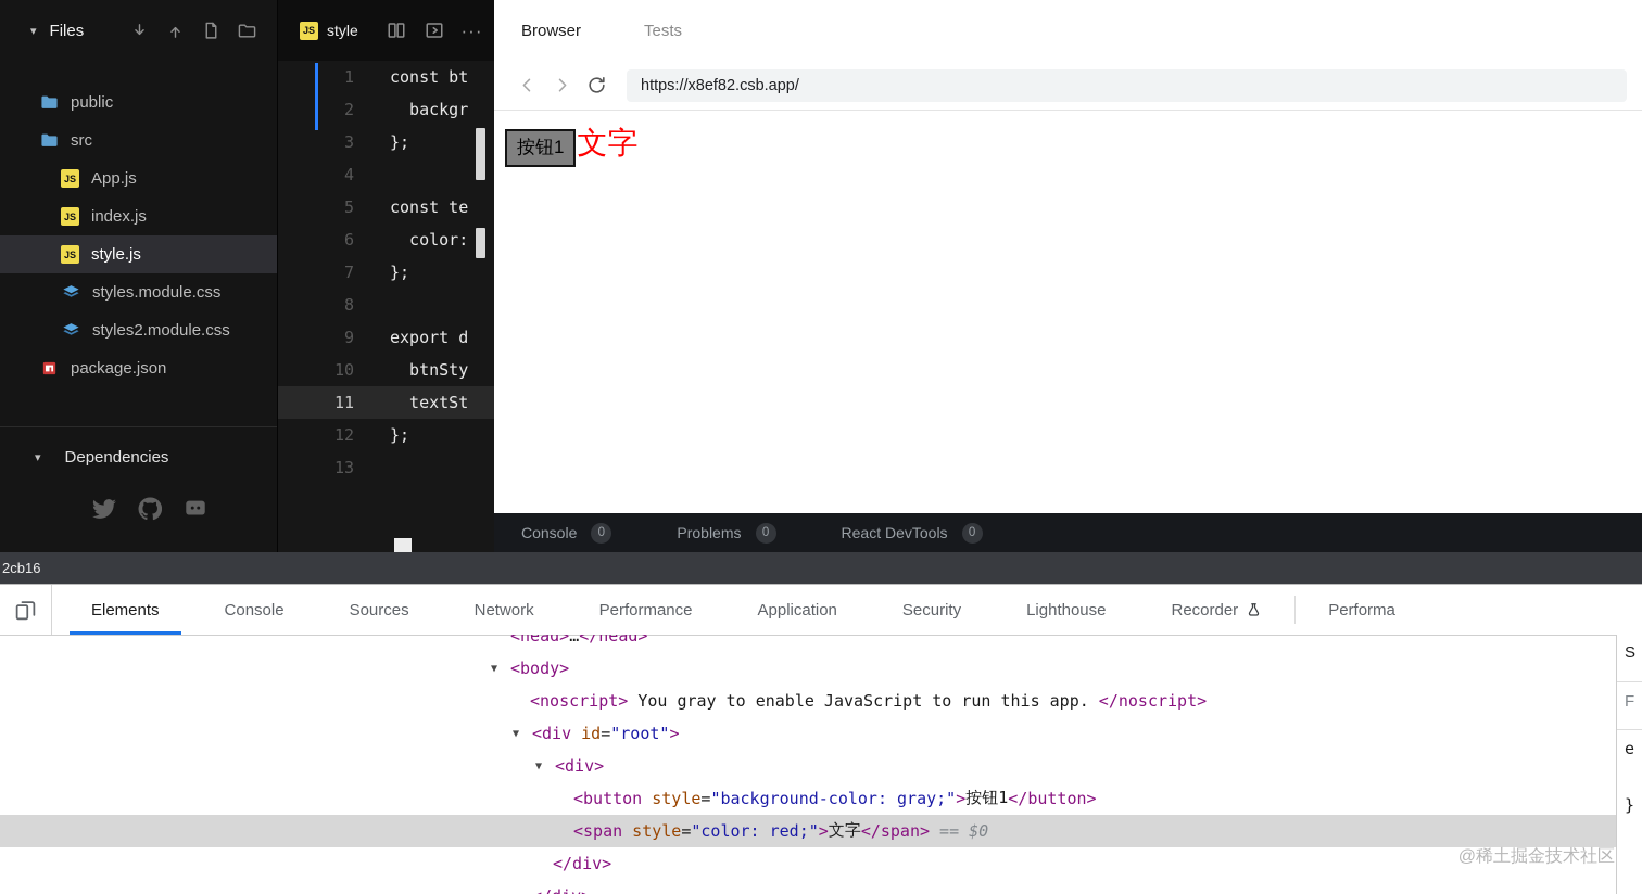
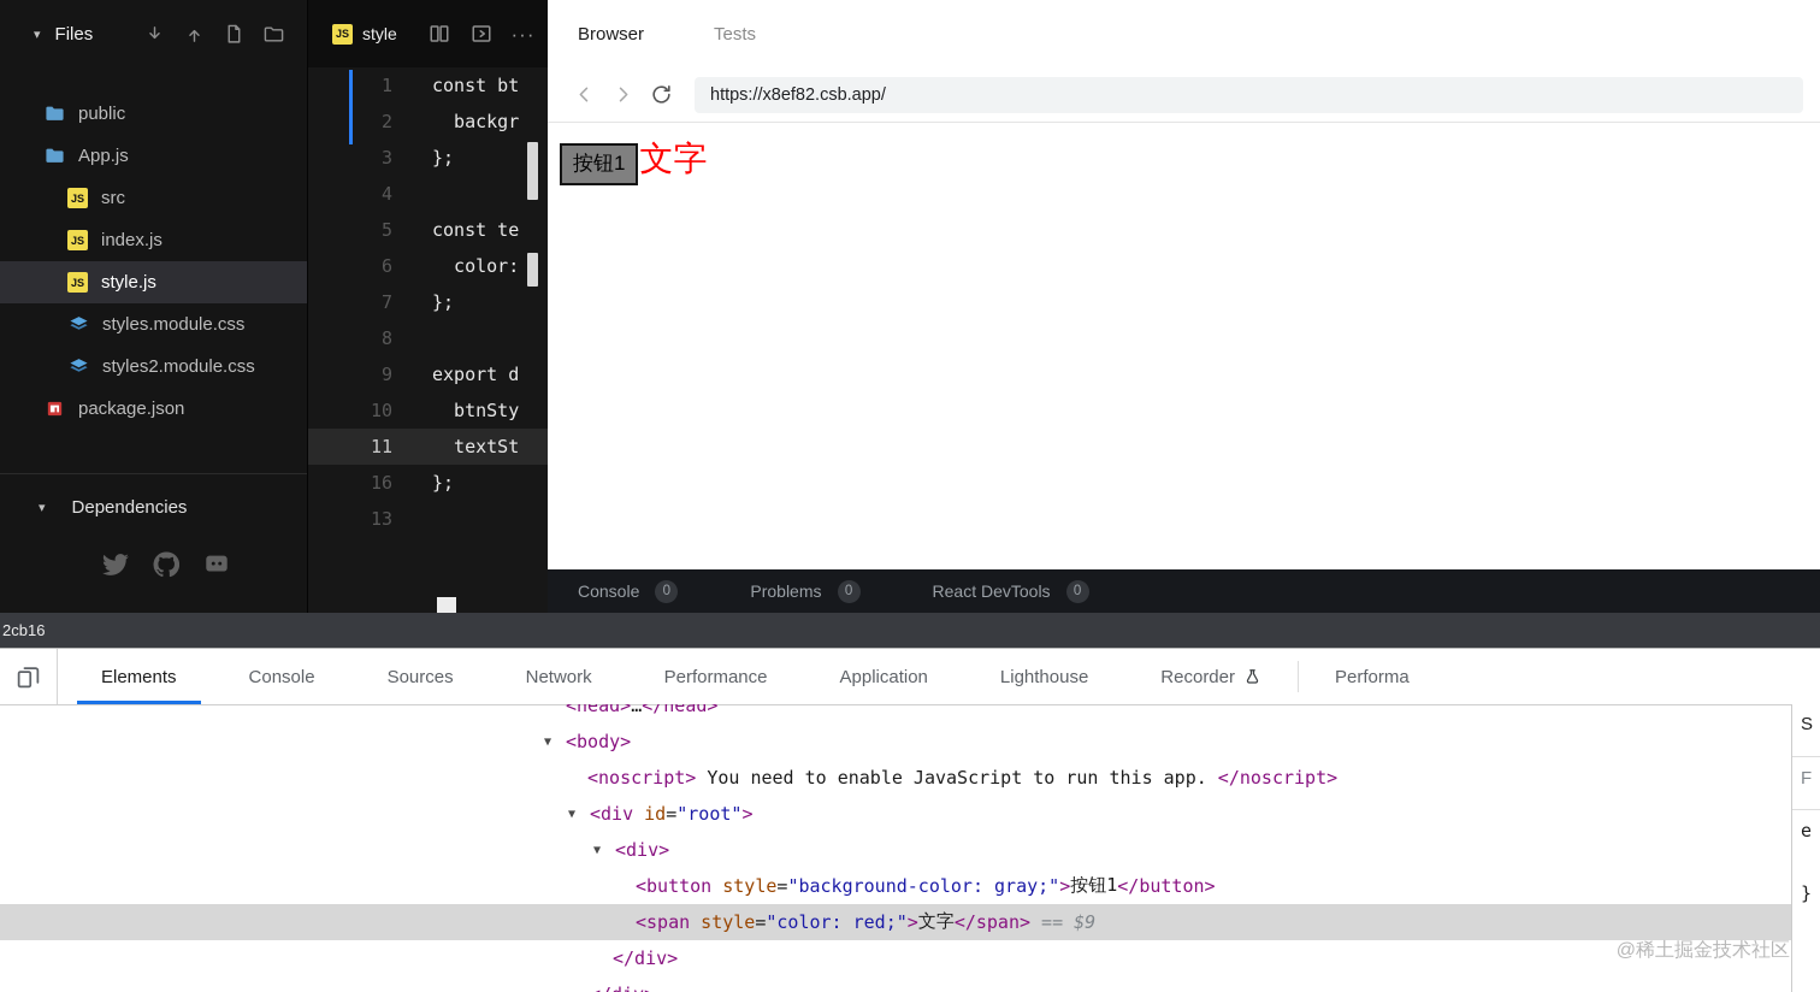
  ▾
  Files
  public
- src
+ App.js
  JS
- App.js
+ src
  JS
  index.js
  JS
  style.js
  styles.module.css
  styles2.module.css
  package.json
  ▾
  Dependencies
  JS
  style
  ···
  1
  const bt
  2
  backgr
  3
  };
  4
  5
  const te
  6
  color:
  7
  };
  8
  9
  export d
  10
  btnSty
  11
  textSt
- 12
+ 16
  };
  13
  Browser
  Tests
  https://x8ef82.csb.app/
  按钮1 文字
  Console
  0
  Problems
  0
  React DevTools
  0
  2cb16
  Elements
  Console
  Sources
  Network
  Performance
  Application
- Security
  Lighthouse
  Recorder
  Performa
  <head>
  …
  </head>
  ▼
  <body>
  <noscript>
- You gray to enable JavaScript to run this app.
+ You need to enable JavaScript to run this app.
  </noscript>
  ▼
  <div
  id
  =
  "root"
  >
  ▼
  <div>
  <button
  style
  =
  "background-color: gray;"
  >
  按钮1
  </button>
  <span
  style
  =
  "color: red;"
  >
  文字
  </span>
  ==
- $0
+ $9
  </div>
  S
  F
  e
  }
  @稀土掘金技术社区
